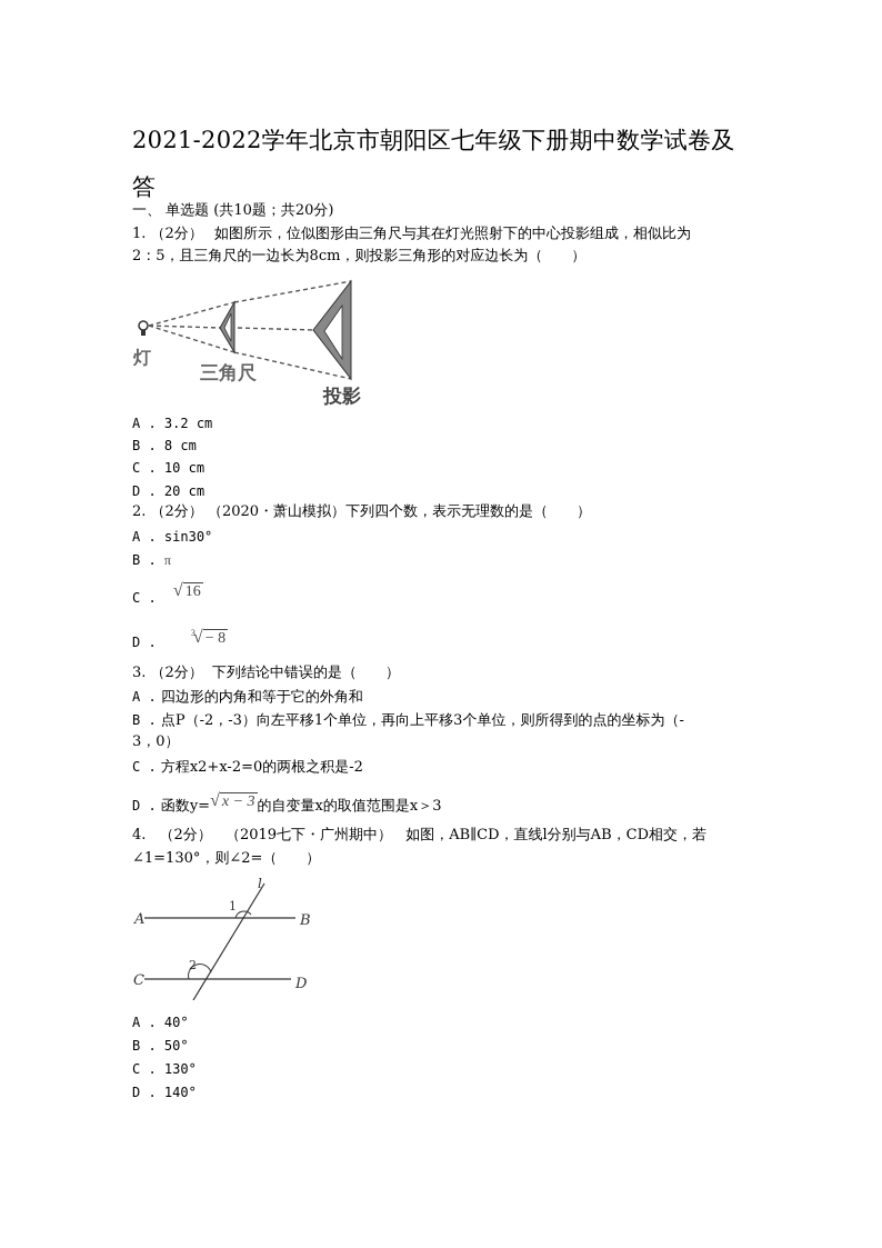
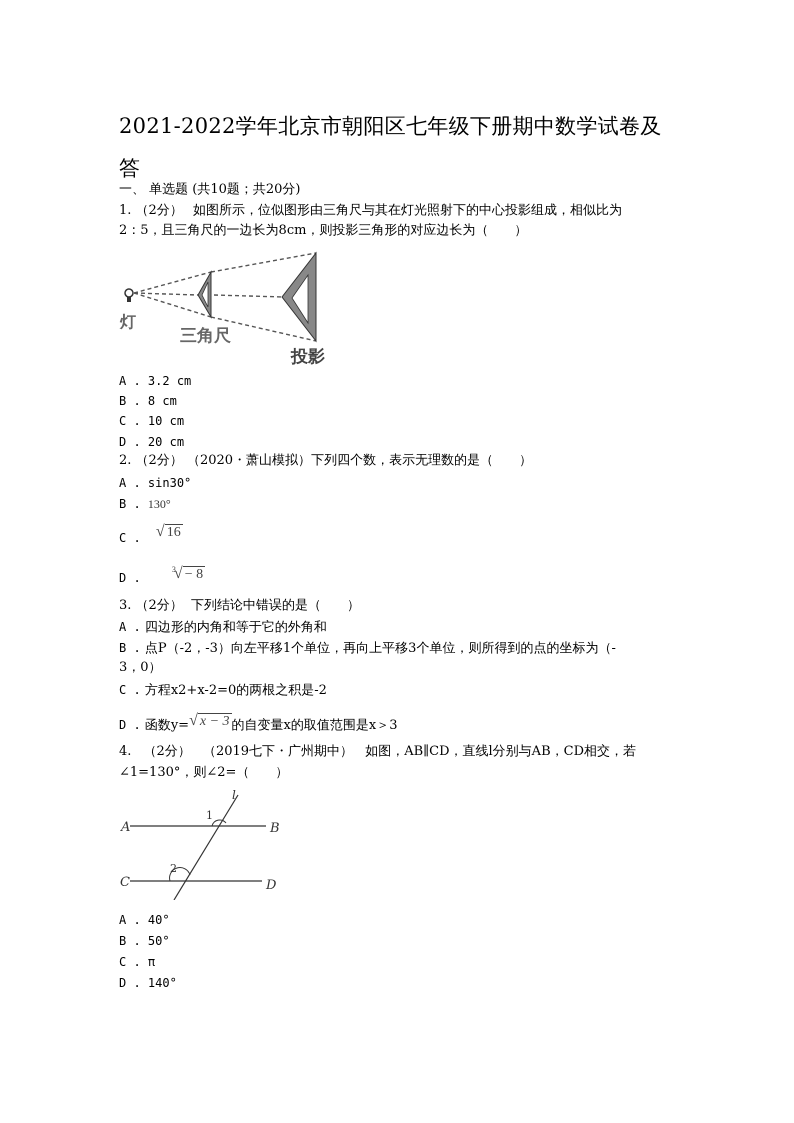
  2021-2022学年北京市朝阳区七年级下册期中数学试卷及答
  一、 单选题 (共10题；共20分)
  1. （2分） 如图所示，位似图形由三角尺与其在灯光照射下的中心投影组成，相似比为
  2：5，且三角尺的一边长为8cm，则投影三角形的对应边长为（ ）
  灯
  三角尺
  投影
  A . 3.2 cm
  B . 8 cm
  C . 10 cm
  D . 20 cm
  2. （2分） （2020・萧山模拟）下列四个数，表示无理数的是（ ）
  A . sin30°
- B . π
+ B . 130°
  C . √ 16
  D .
  3
  √ − 8
  3. （2分） 下列结论中错误的是（ ）
  A . 四边形的内角和等于它的外角和
  B . 点P（-2，-3）向左平移1个单位，再向上平移3个单位，则所得到的点的坐标为（-
  3，0）
  C . 方程x2+x-2=0的两根之积是-2
  D . 函数y=√ x − 3 的自变量x的取值范围是x＞3
  4. （2分） （2019七下・广州期中） 如图，AB∥CD，直线l分别与AB，CD相交，若
  ∠1=130°，则∠2=（ ）
  A
  B
  C
  D
  l
  1
  2
  A . 40°
  B . 50°
- C . 130°
+ C . π
  D . 140°
